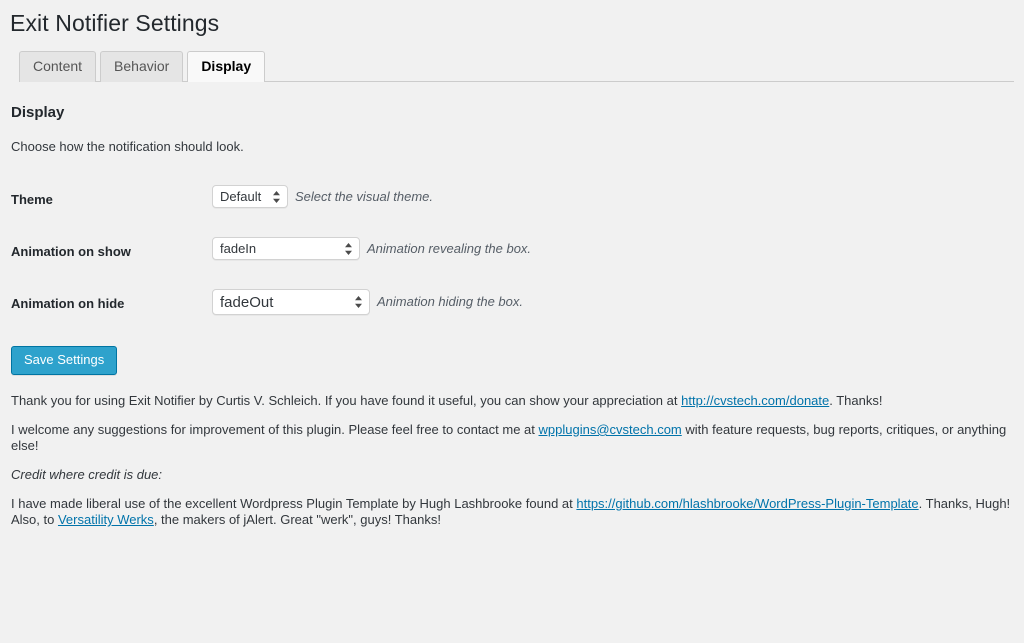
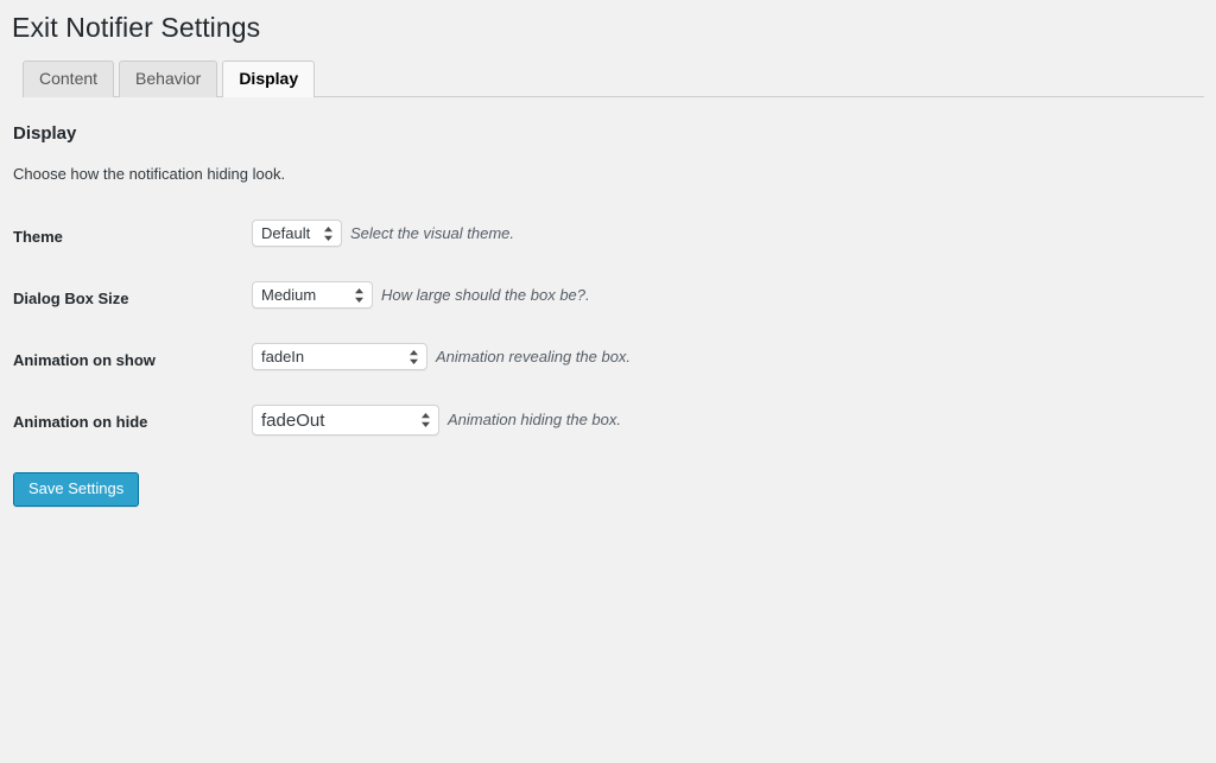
  Exit Notifier Settings
  Content
  Behavior
  Display
  Display
- Choose how the notification should look.
+ Choose how the notification hiding look.
  Theme	Default Select the visual theme.
+ Dialog Box Size	Medium How large should the box be?.
  Animation on show	fadeIn Animation revealing the box.
  Animation on hide	fadeOut Animation hiding the box.
  Save Settings
- Thank you for using Exit Notifier by Curtis V. Schleich. If you have found it useful, you can show your appreciation at http://cvstech.com/donate. Thanks!
- I welcome any suggestions for improvement of this plugin. Please feel free to contact me at wpplugins@cvstech.com with feature requests, bug reports, critiques, or anything else!
- Credit where credit is due:
- I have made liberal use of the excellent Wordpress Plugin Template by Hugh Lashbrooke found at https://github.com/hlashbrooke/WordPress-Plugin-Template. Thanks, Hugh!
- Also, to Versatility Werks, the makers of jAlert. Great "werk", guys! Thanks!
